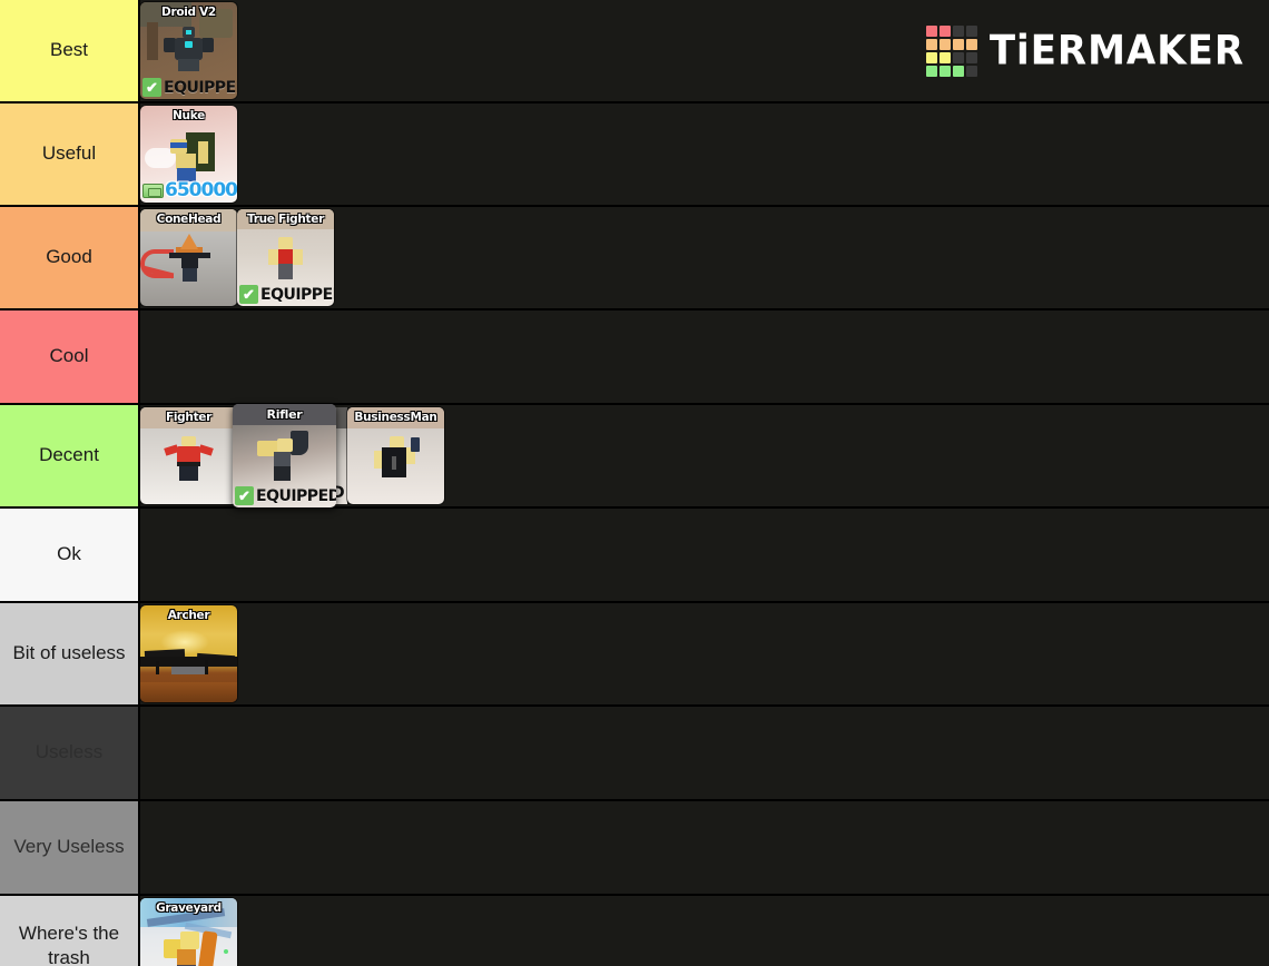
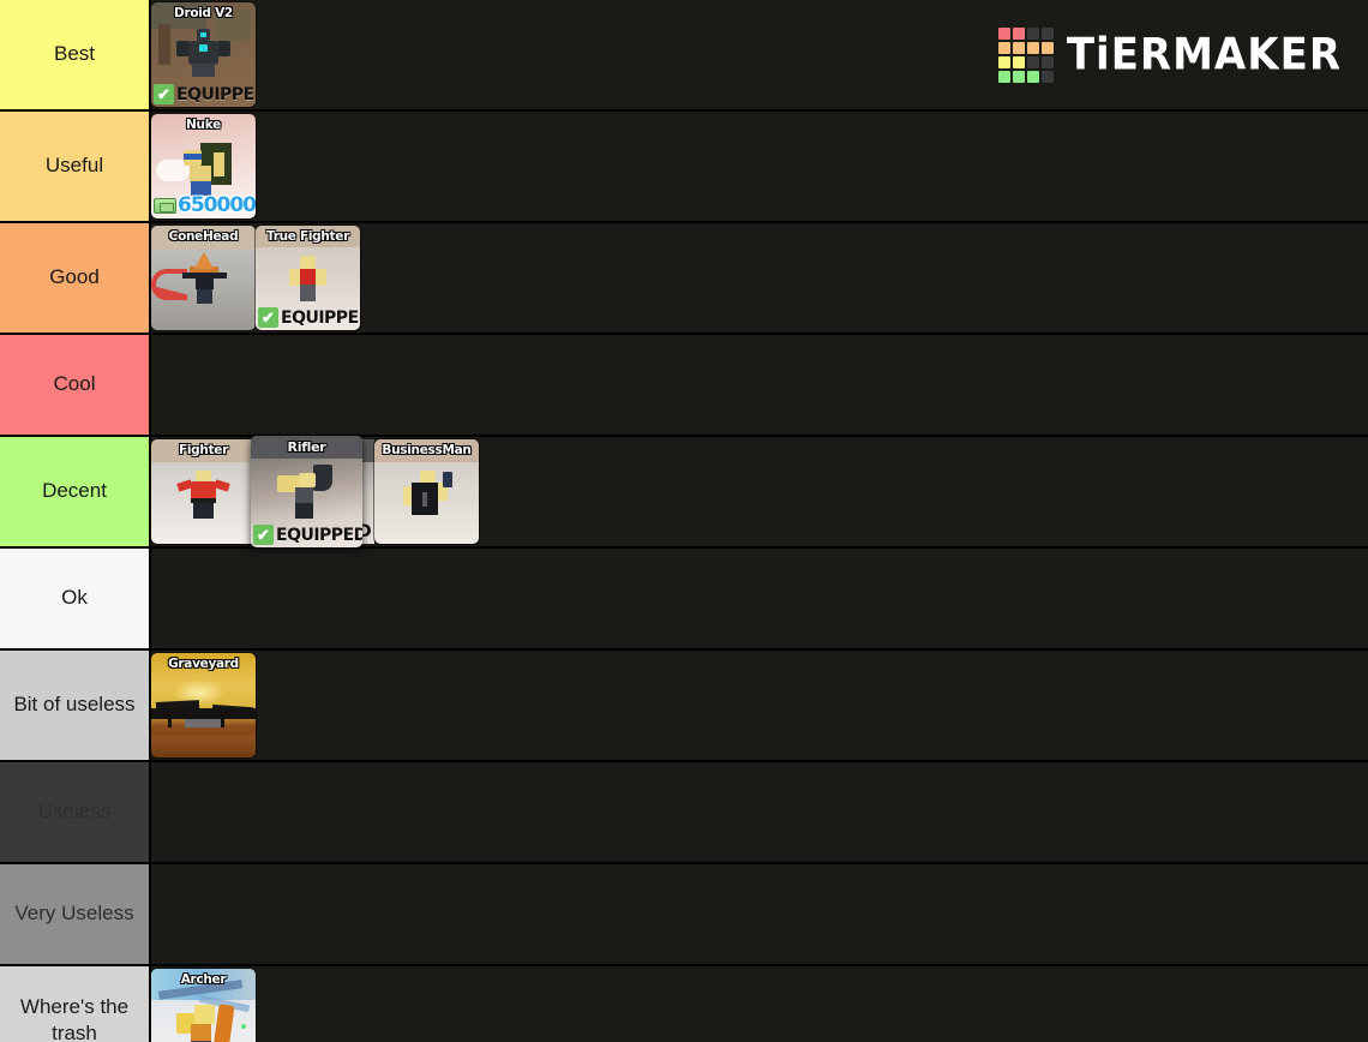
  Best
  Droid V2
  ✔
  EQUIPPE
  TiERMAKER
  Useful
  Nuke
  650000
  Good
  ConeHead
  True Fighter
  ✔
  EQUIPPE
  Cool
  Decent
  Fighter
  Rifler
  ✔
  EQUIPPED
  D
  BusinessMan
  Ok
  Bit of useless
- Archer
+ Graveyard
  Very Useless
  Where's the trash
- Graveyard
+ Archer
